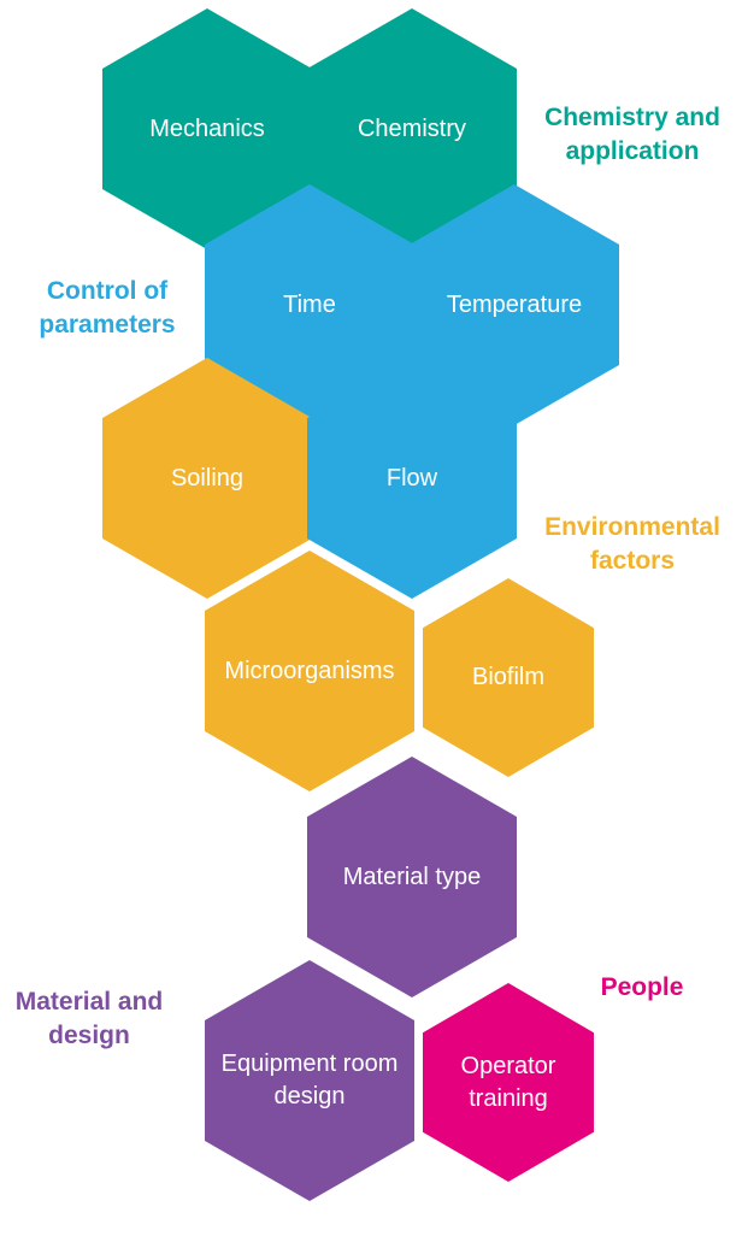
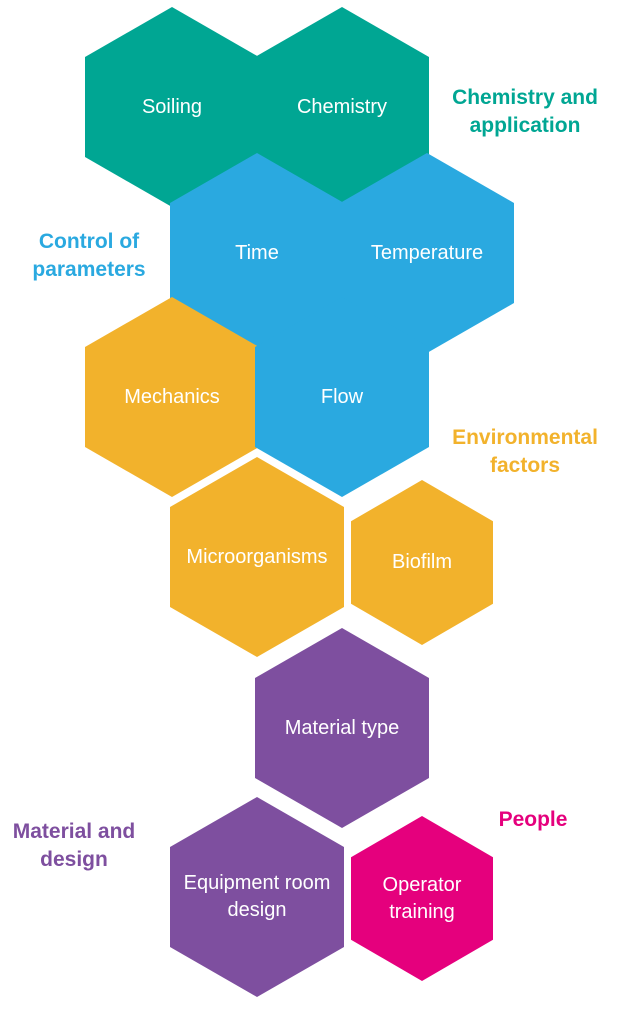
- Mechanics
+ Soiling
  Chemistry
  Time
  Temperature
- Soiling
+ Mechanics
  Flow
  Microorganisms
  Biofilm
  Material type
  Equipment room design
  Operator training
  Chemistry and application
  Control of parameters
  Environmental factors
  Material and design
  People
